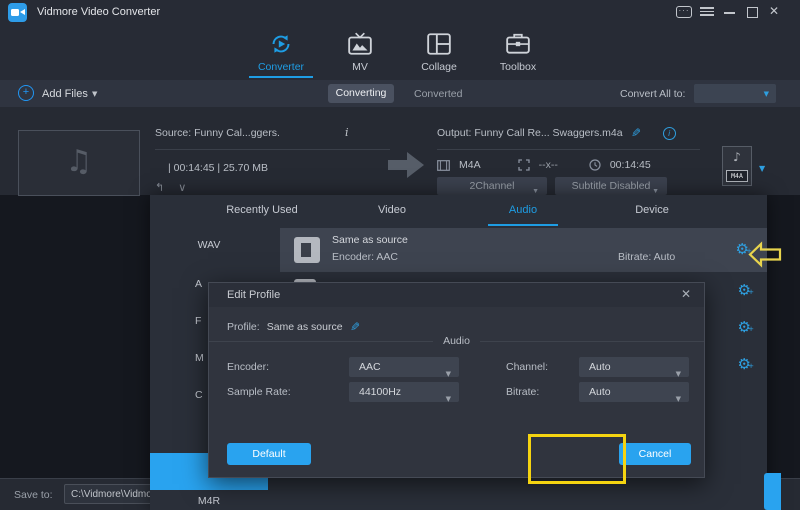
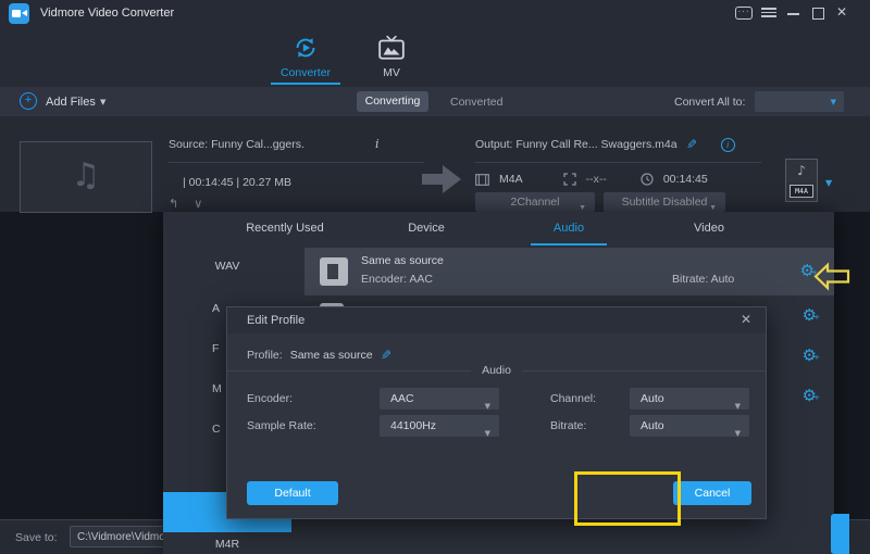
  ♫
  Source: Funny Cal...ggers.
  i
- | 00:14:45 | 25.70 MB
+ | 00:14:45 | 20.27 MB
  ↰∨
  Output: Funny Call Re... Swaggers.m4a
  i
  M4A
  --x--
  00:14:45
  2Channel
  Subtitle Disabled
  ♪
  M4A
  ▼
  Vidmore Video Converter
  ···
  ✕
  Converter
  MV
- Collage
- Toolbox
  +
  Add Files
  ▼
  Converting
  Converted
  Convert All to:
  ▼
  Save to:
  C:\Vidmore\Vidmo
  Recently Used
- Video
+ Device
  Audio
- Device
+ Video
  WAV
  A
  F
  M
  C
  M4R
  Same as source
  Encoder: AAC
  Bitrate: Auto
  ⚙
  +
  ⚙
  +
  ⚙
  +
  ⚙
  +
  Edit Profile
  ✕
  Profile:
  Same as source
  Audio
  Encoder:
  AAC
  ▼
  Channel:
  Auto
  ▼
  Sample Rate:
  44100Hz
  ▼
  Bitrate:
  Auto
  ▼
  Default
  Cancel
